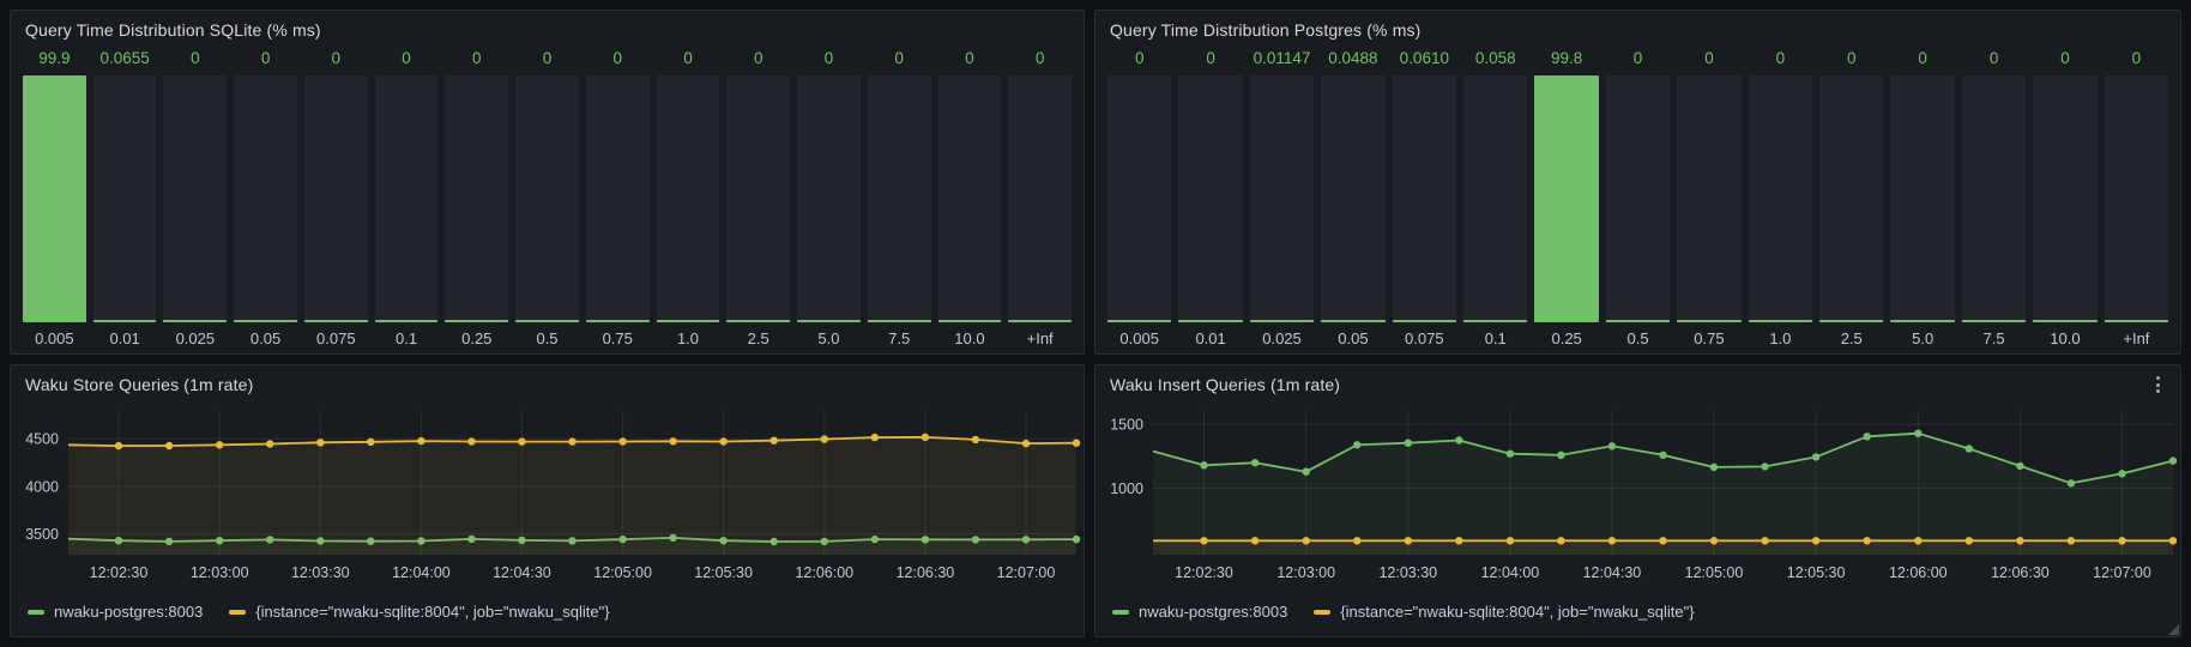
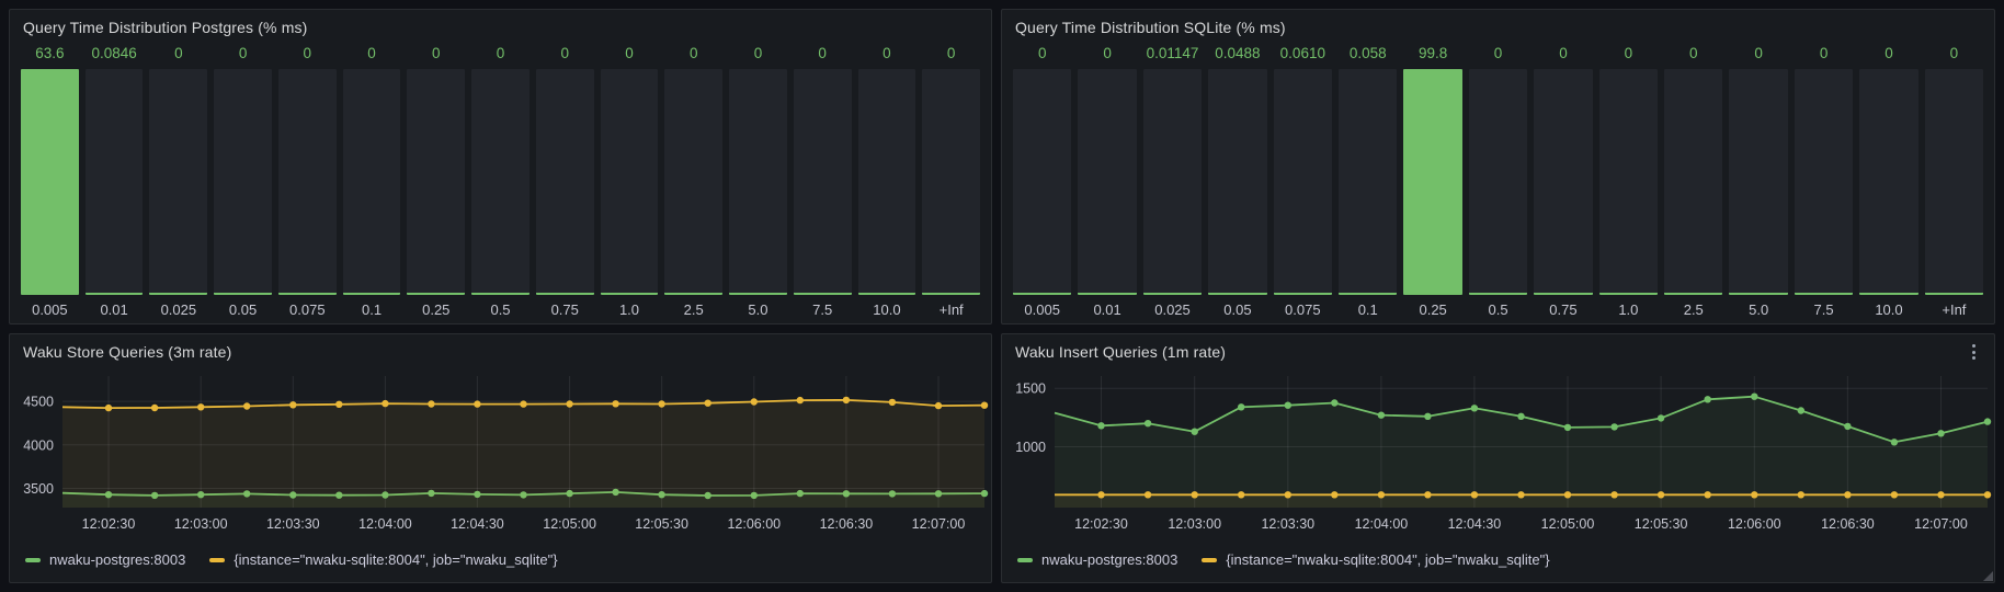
- Query Time Distribution SQLite (% ms)
+ Query Time Distribution Postgres (% ms)
- 99.9
+ 63.6
  0.005
- 0.0655
+ 0.0846
  0.01
  0
  0.025
  0
  0.05
  0
  0.075
  0
  0.1
  0
  0.25
  0
  0.5
  0
  0.75
  0
  1.0
  0
  2.5
  0
  5.0
  0
  7.5
  0
  10.0
  0
  +Inf
- Query Time Distribution Postgres (% ms)
+ Query Time Distribution SQLite (% ms)
  0
  0.005
  0
  0.01
  0.01147
  0.025
  0.0488
  0.05
  0.0610
  0.075
  0.058
  0.1
  99.8
  0.25
  0
  0.5
  0
  0.75
  0
  1.0
  0
  2.5
  0
  5.0
  0
  7.5
  0
  10.0
  0
  +Inf
- Waku Store Queries (1m rate)
+ Waku Store Queries (3m rate)
  3500
  4000
  4500
  12:02:30
  12:03:00
  12:03:30
  12:04:00
  12:04:30
  12:05:00
  12:05:30
  12:06:00
  12:06:30
  12:07:00
  nwaku-postgres:8003
  {instance="nwaku-sqlite:8004", job="nwaku_sqlite"}
  Waku Insert Queries (1m rate)
  1000
  1500
  12:02:30
  12:03:00
  12:03:30
  12:04:00
  12:04:30
  12:05:00
  12:05:30
  12:06:00
  12:06:30
  12:07:00
  nwaku-postgres:8003
  {instance="nwaku-sqlite:8004", job="nwaku_sqlite"}
